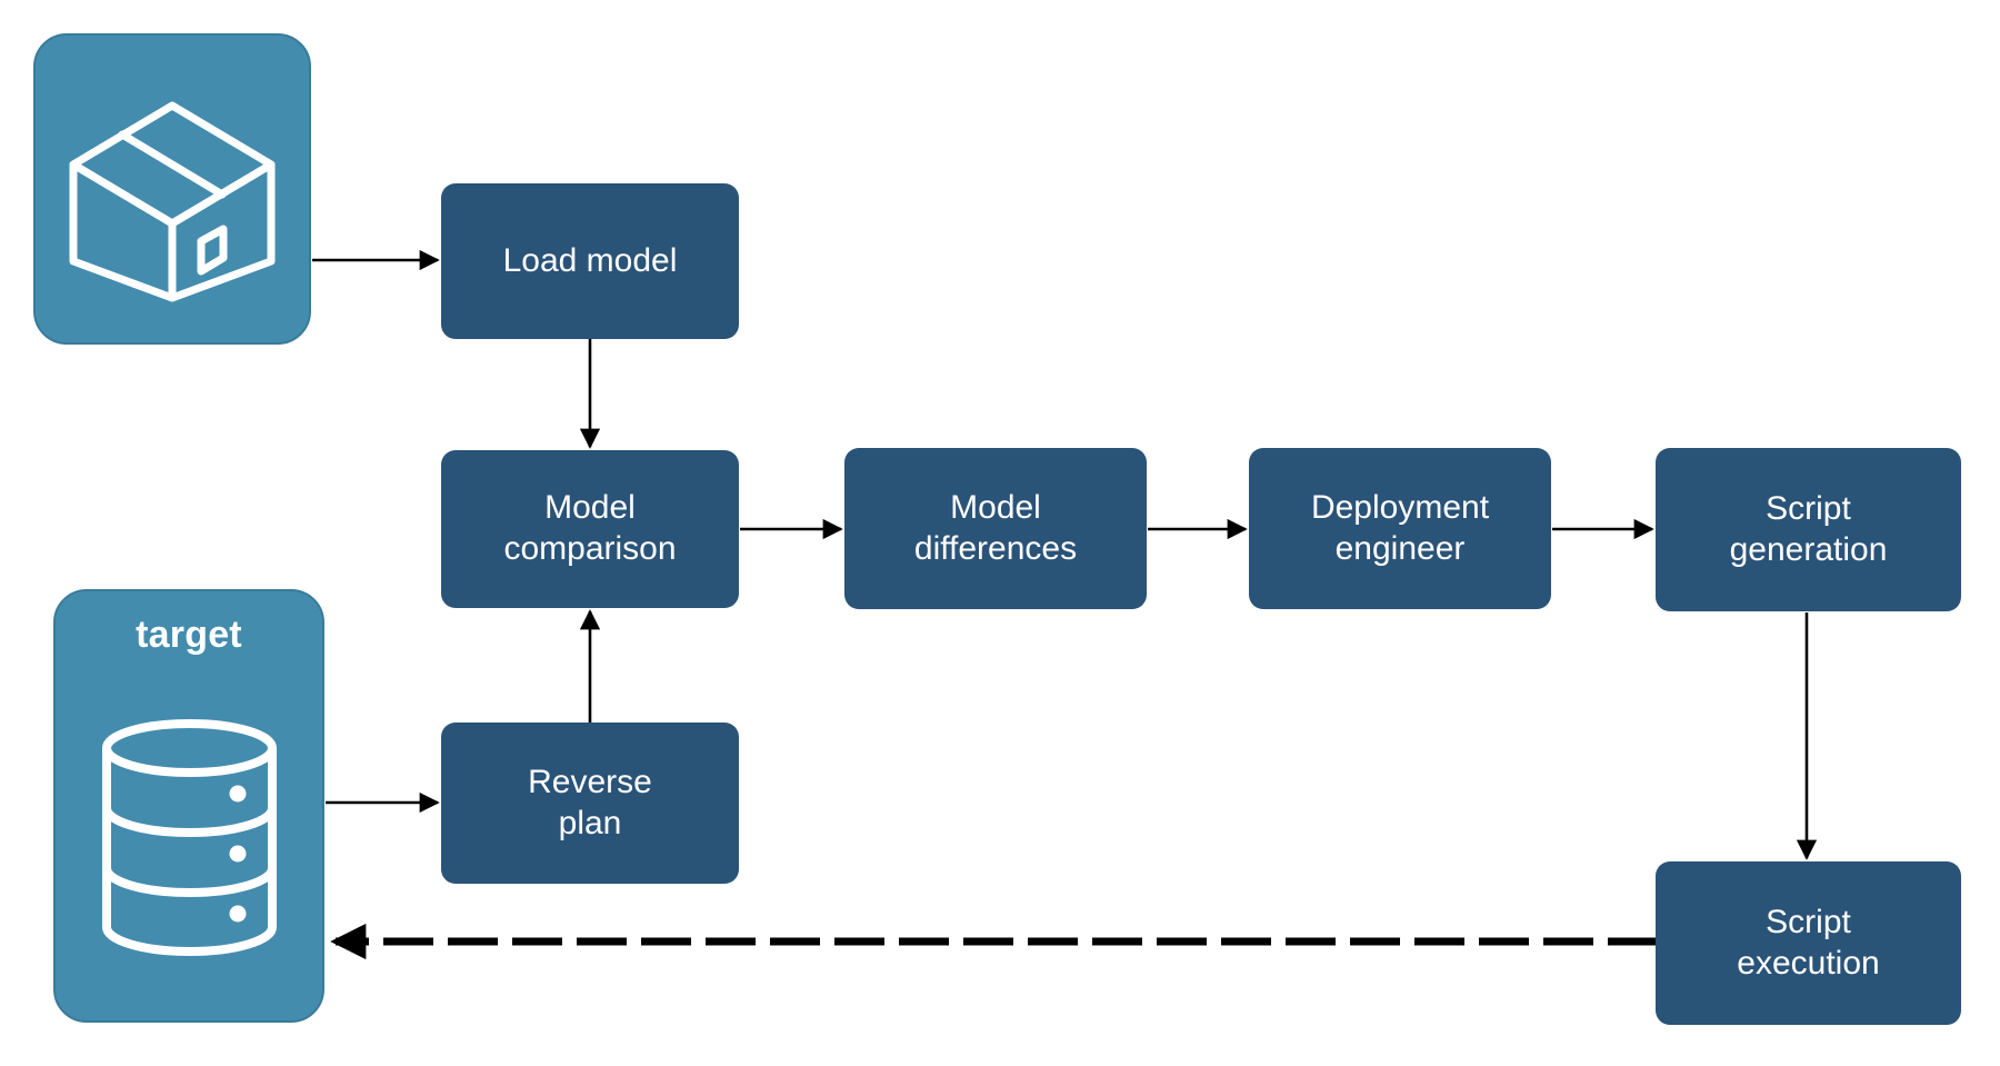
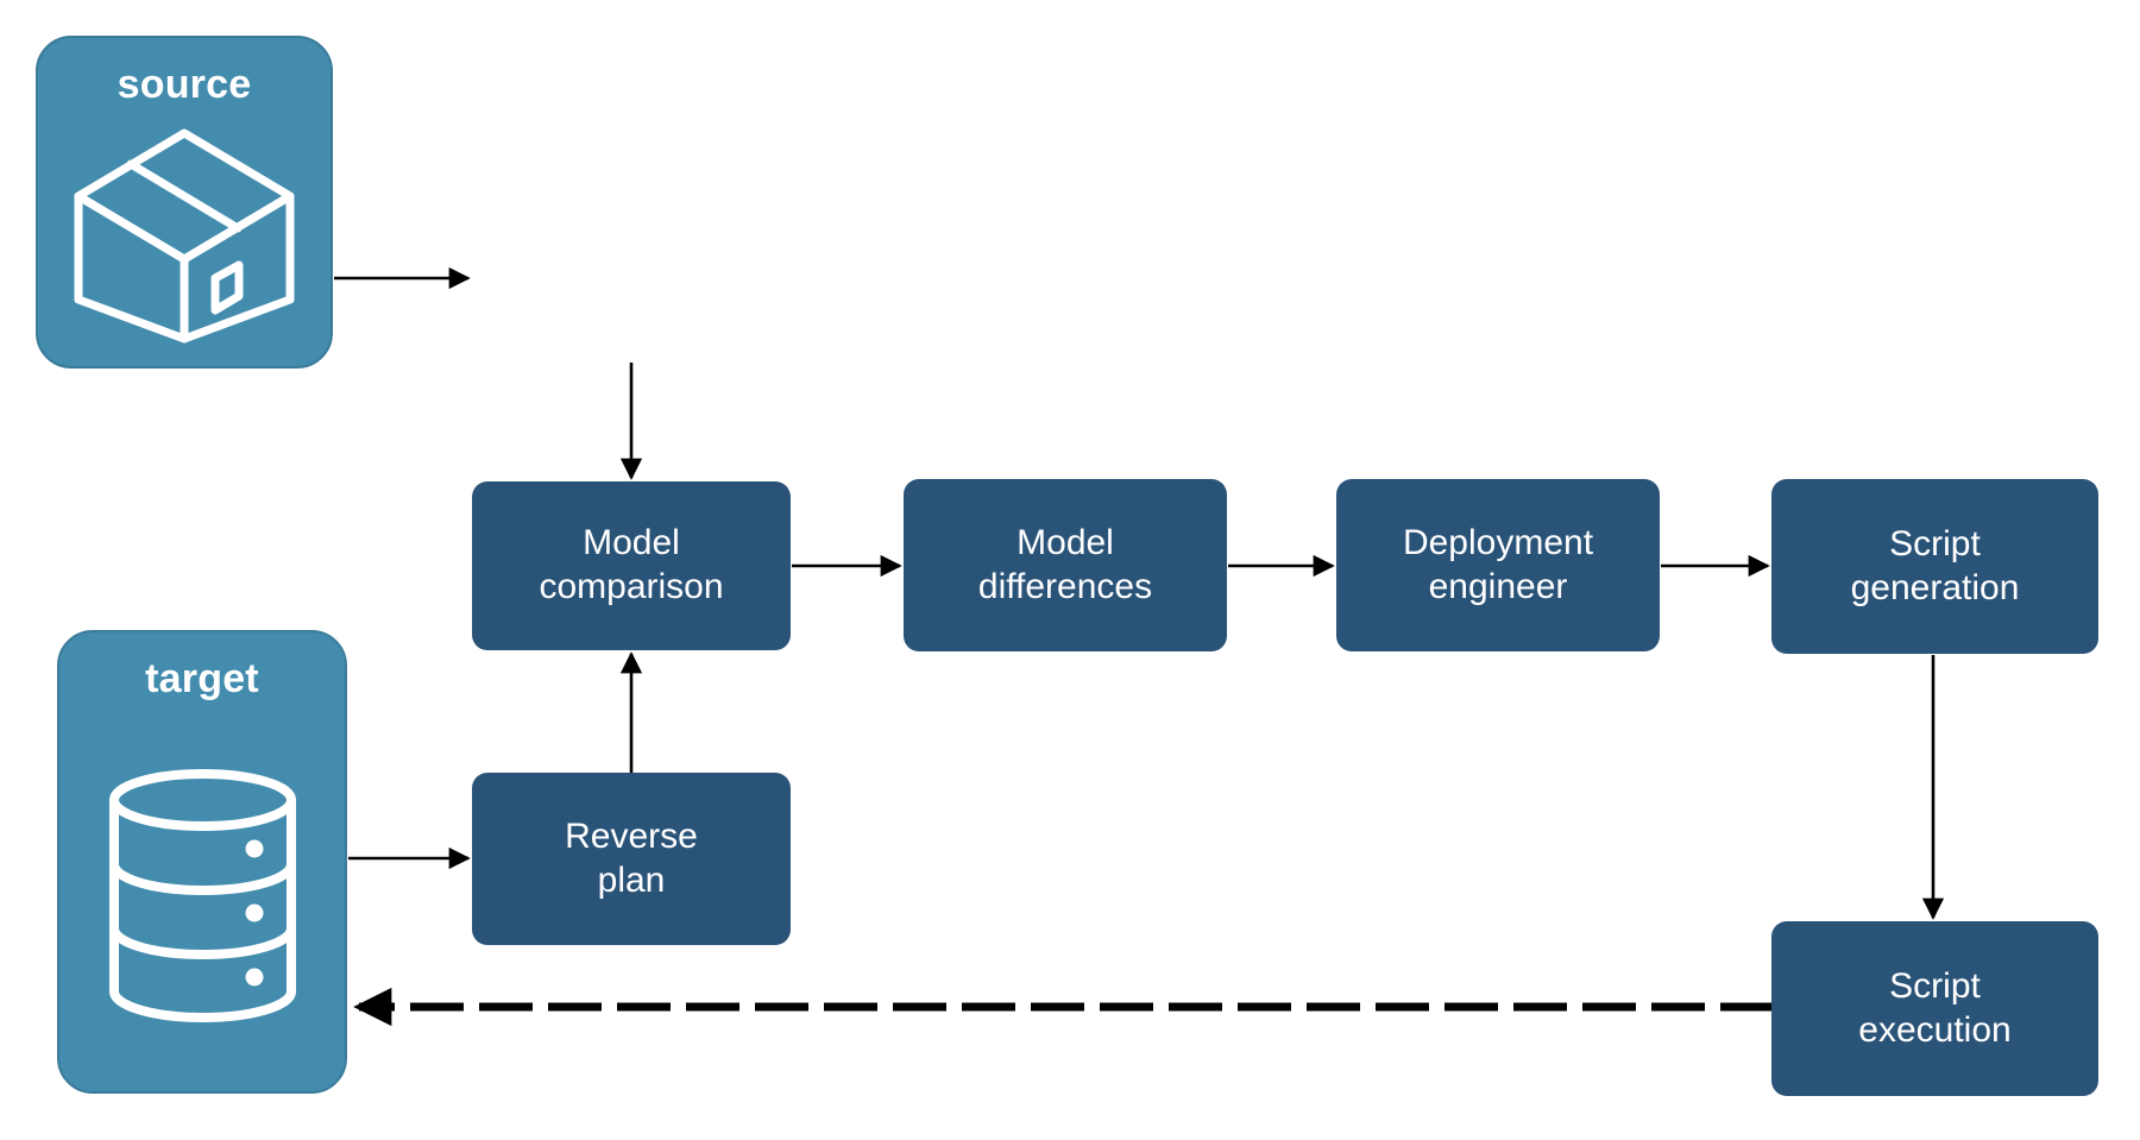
+ source
  target
- Load model
  Model
  comparison
  Reverse
  plan
  Model
  differences
  Deployment
  engineer
  Script
  generation
  Script
  execution
